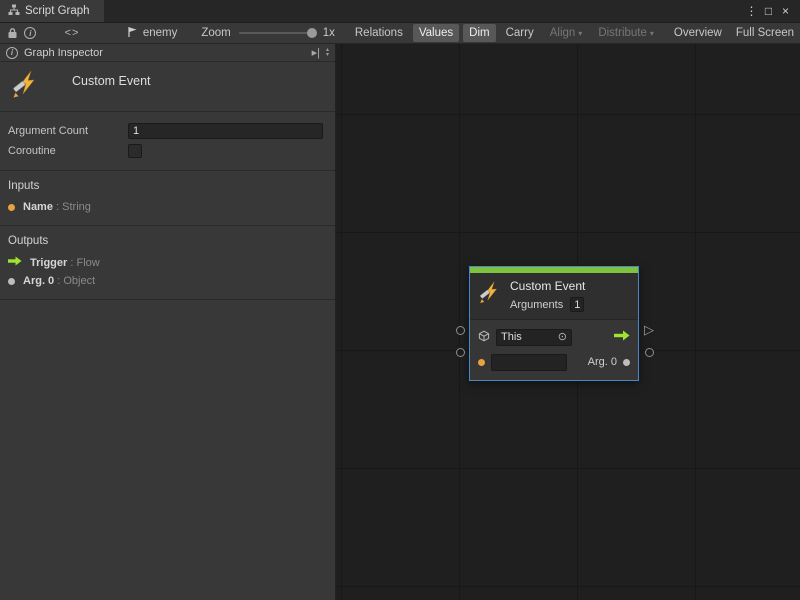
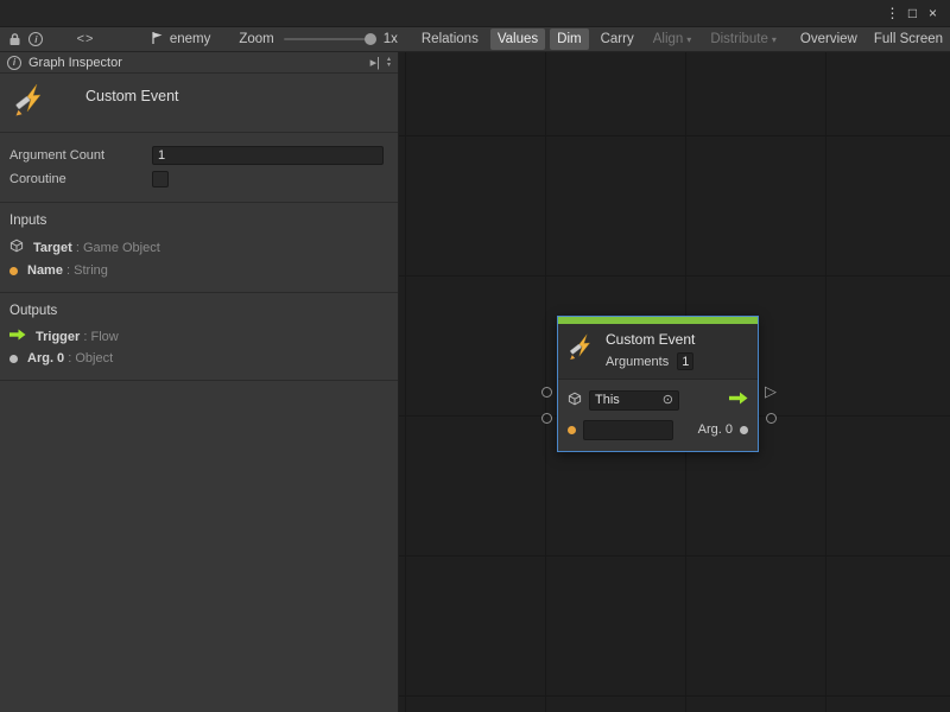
- Script Graph
  ⋮
  □
  ×
  i
  <>
  enemy
  Zoom
  1x
  Relations
  Values
  Dim
  Carry
  Align
  ▾
  Distribute
  ▾
  Overview
  Full Screen
  i
  Graph Inspector
  ▸|
  Custom Event
  Argument Count
  1
  Coroutine
  Inputs
+ Target : Game Object
  Name : String
  Outputs
  Trigger : Flow
  Arg. 0 : Object
  Custom Event
  Arguments
  1
  This
  ⊙
  Arg. 0
  ▷
